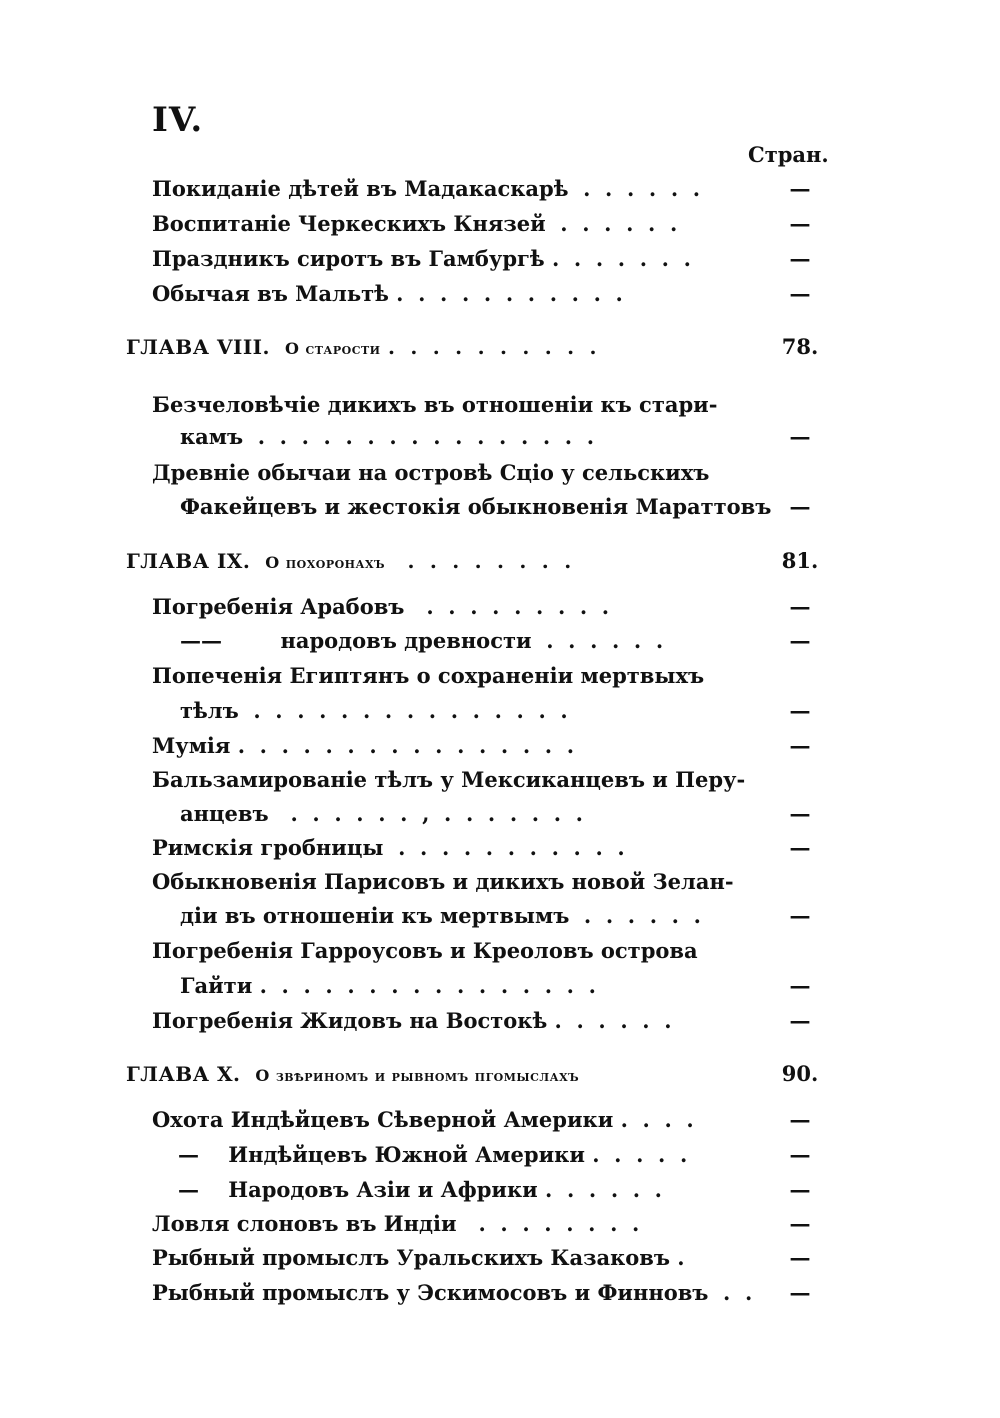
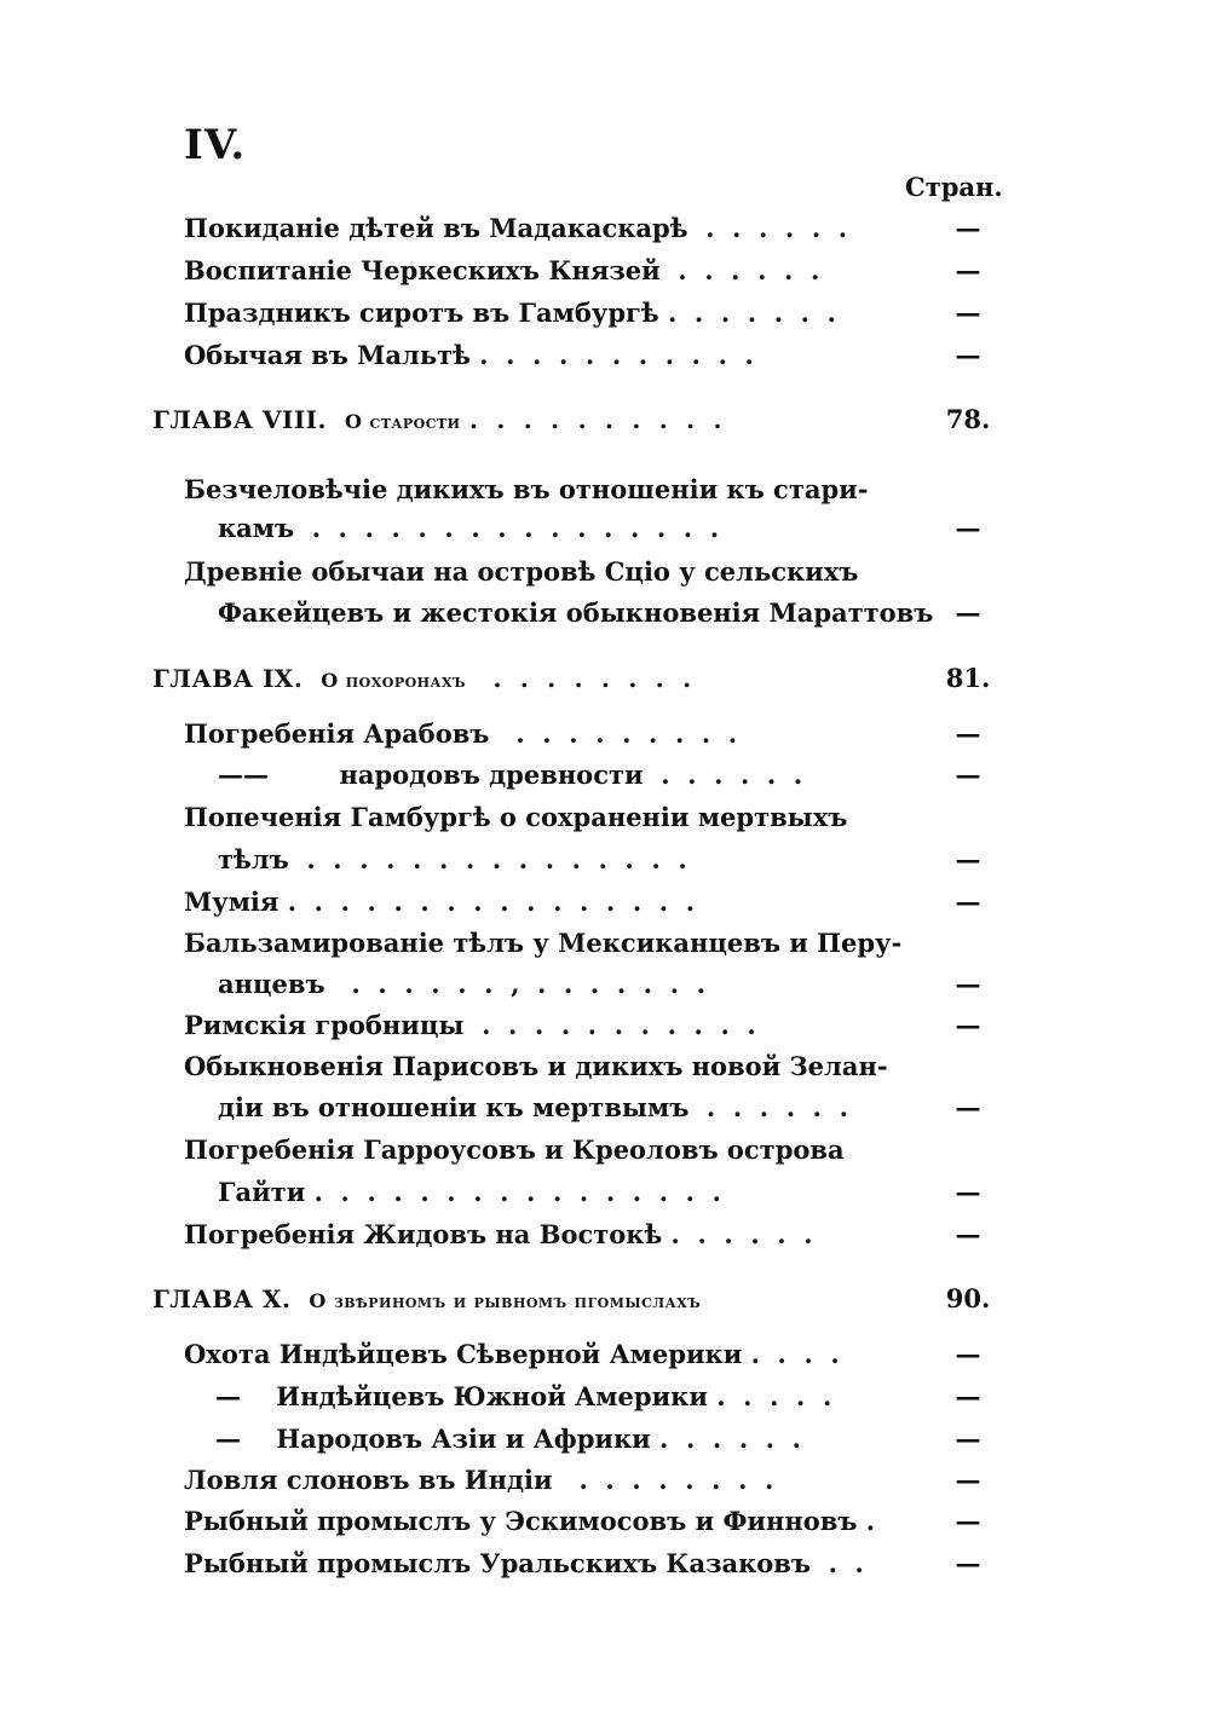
  IV.
  Стран.
  Покиданіе дѣтей въ Мадакаскарѣ . . . . . .
  —
  Воспитаніе Черкескихъ Князей . . . . . .
  —
  Праздникъ сиротъ въ Гамбургѣ . . . . . . .
  —
  Обычая въ Мальтѣ . . . . . . . . . . .
  —
  ГЛАВА VIII. О старости . . . . . . . . . .
  78.
  Безчеловѣчіе дикихъ въ отношеніи къ стари-
  камъ . . . . . . . . . . . . . . . .
  —
  Древніе обычаи на островѣ Сціо у сельскихъ
  Факейцевъ и жестокія обыкновенія Мараттовъ
  —
  ГЛАВА IX. О похоронахъ . . . . . . . .
  81.
  Погребенія Арабовъ . . . . . . . . .
  —
  —— народовъ древности . . . . . .
  —
- Попеченія Египтянъ о сохраненіи мертвыхъ
+ Попеченія Гамбургѣ о сохраненіи мертвыхъ
  тѣлъ . . . . . . . . . . . . . . .
  —
  Мумія . . . . . . . . . . . . . . . .
  —
  Бальзамированіе тѣлъ у Мексиканцевъ и Перу-
  анцевъ . . . . . . , . . . . . . .
  —
  Римскія гробницы . . . . . . . . . . .
  —
  Обыкновенія Парисовъ и дикихъ новой Зелан-
  діи въ отношеніи къ мертвымъ . . . . . .
  —
  Погребенія Гарроусовъ и Креоловъ острова
  Гайти . . . . . . . . . . . . . . . .
  —
  Погребенія Жидовъ на Востокѣ . . . . . .
  —
  ГЛАВА X. О звѣриномъ и рывномъ пгомыслахъ
  90.
  Охота Индѣйцевъ Сѣверной Америки . . . .
  —
  — Индѣйцевъ Южной Америки . . . . .
  —
  — Народовъ Азіи и Африки . . . . . .
  —
  Ловля слоновъ въ Индіи . . . . . . . .
  —
- Рыбный промыслъ Уральскихъ Казаковъ .
+ Рыбный промыслъ у Эскимосовъ и Финновъ .
  —
- Рыбный промыслъ у Эскимосовъ и Финновъ . .
+ Рыбный промыслъ Уральскихъ Казаковъ . .
  —
